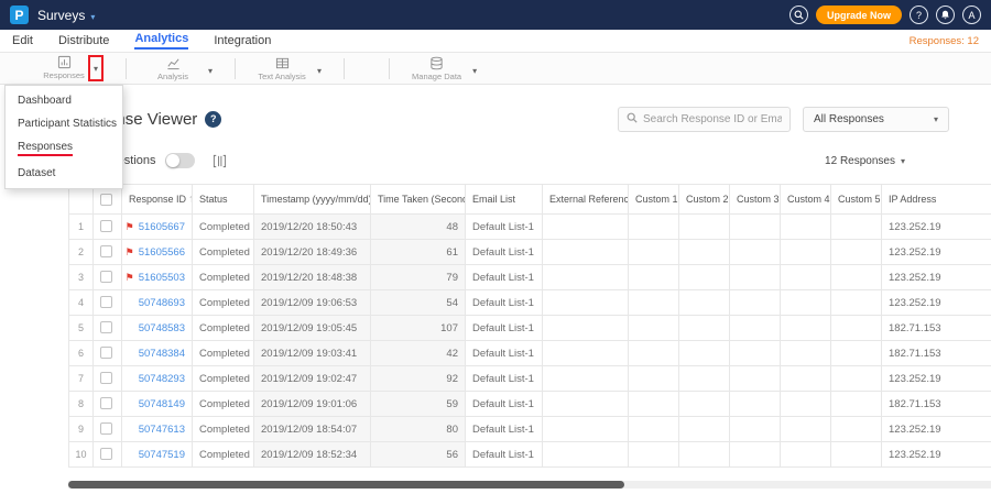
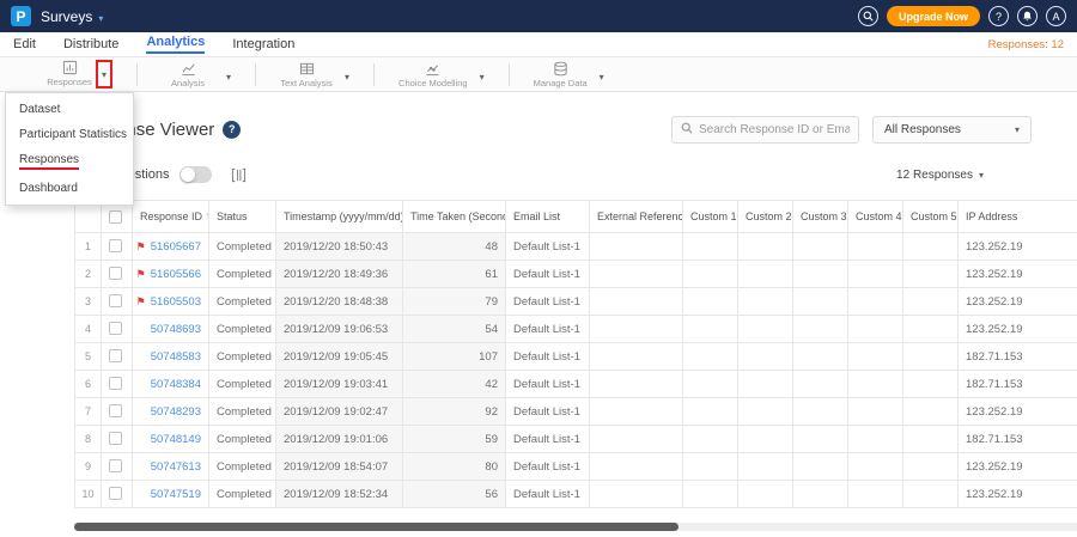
  P
  Surveys
  Upgrade Now
  ?
  A
  Edit
  Distribute
  Analytics
  Integration
  Responses: 12
  Responses
  Analysis
  Text Analysis
+ Choice Modelling
  Manage Data
- Dashboard
+ Dataset
  Participant Statistics
  Responses
- Dataset
+ Dashboard
  ?
  Search Response ID or Ema
  All Responses
  12 Responses
  		Response ID	Status	Timestamp (yyyy/mm/dd	Time Taken (Secon	Email List	External Referenc	Custom 1	Custom 2	Custom 3	Custom 4	Custom 5	IP Address
  1		51605667	Completed	2019/12/20 18:50:43	48	Default List-1							123.252.19
  2		51605566	Completed	2019/12/20 18:49:36	61	Default List-1							123.252.19
  3		51605503	Completed	2019/12/20 18:48:38	79	Default List-1							123.252.19
  4		50748693	Completed	2019/12/09 19:06:53	54	Default List-1							123.252.19
  5		50748583	Completed	2019/12/09 19:05:45	107	Default List-1							182.71.153
  6		50748384	Completed	2019/12/09 19:03:41	42	Default List-1							182.71.153
  7		50748293	Completed	2019/12/09 19:02:47	92	Default List-1							123.252.19
  8		50748149	Completed	2019/12/09 19:01:06	59	Default List-1							182.71.153
  9		50747613	Completed	2019/12/09 18:54:07	80	Default List-1							123.252.19
  10		50747519	Completed	2019/12/09 18:52:34	56	Default List-1							123.252.19
